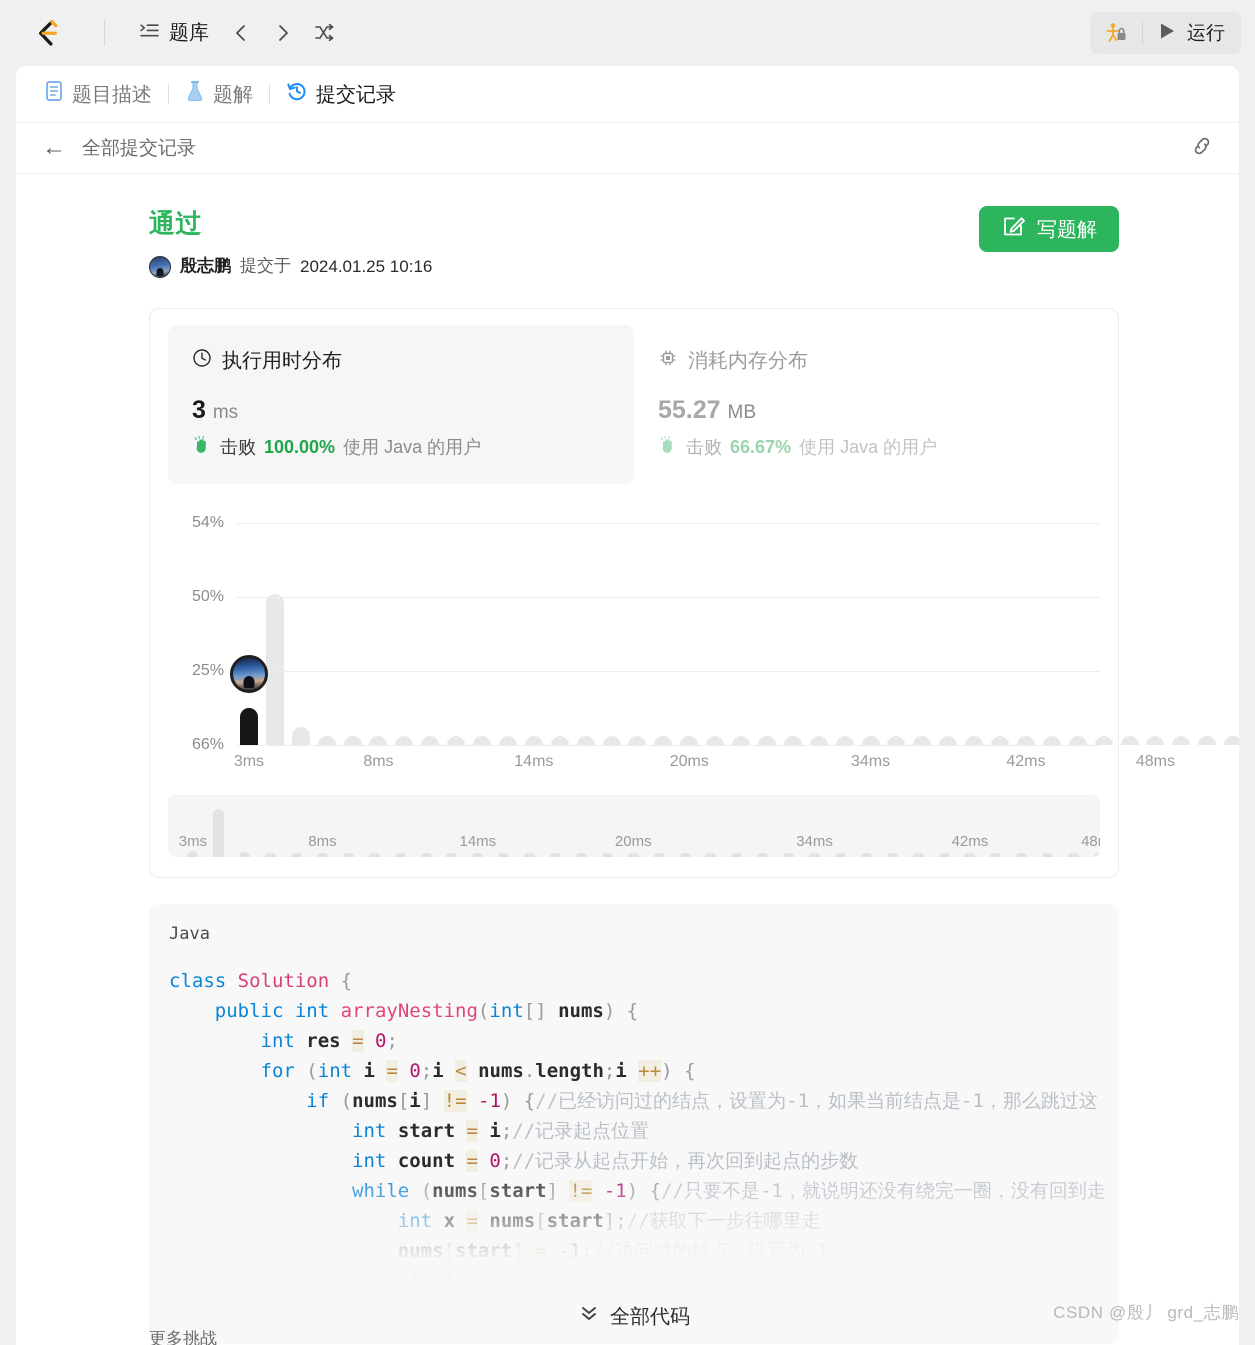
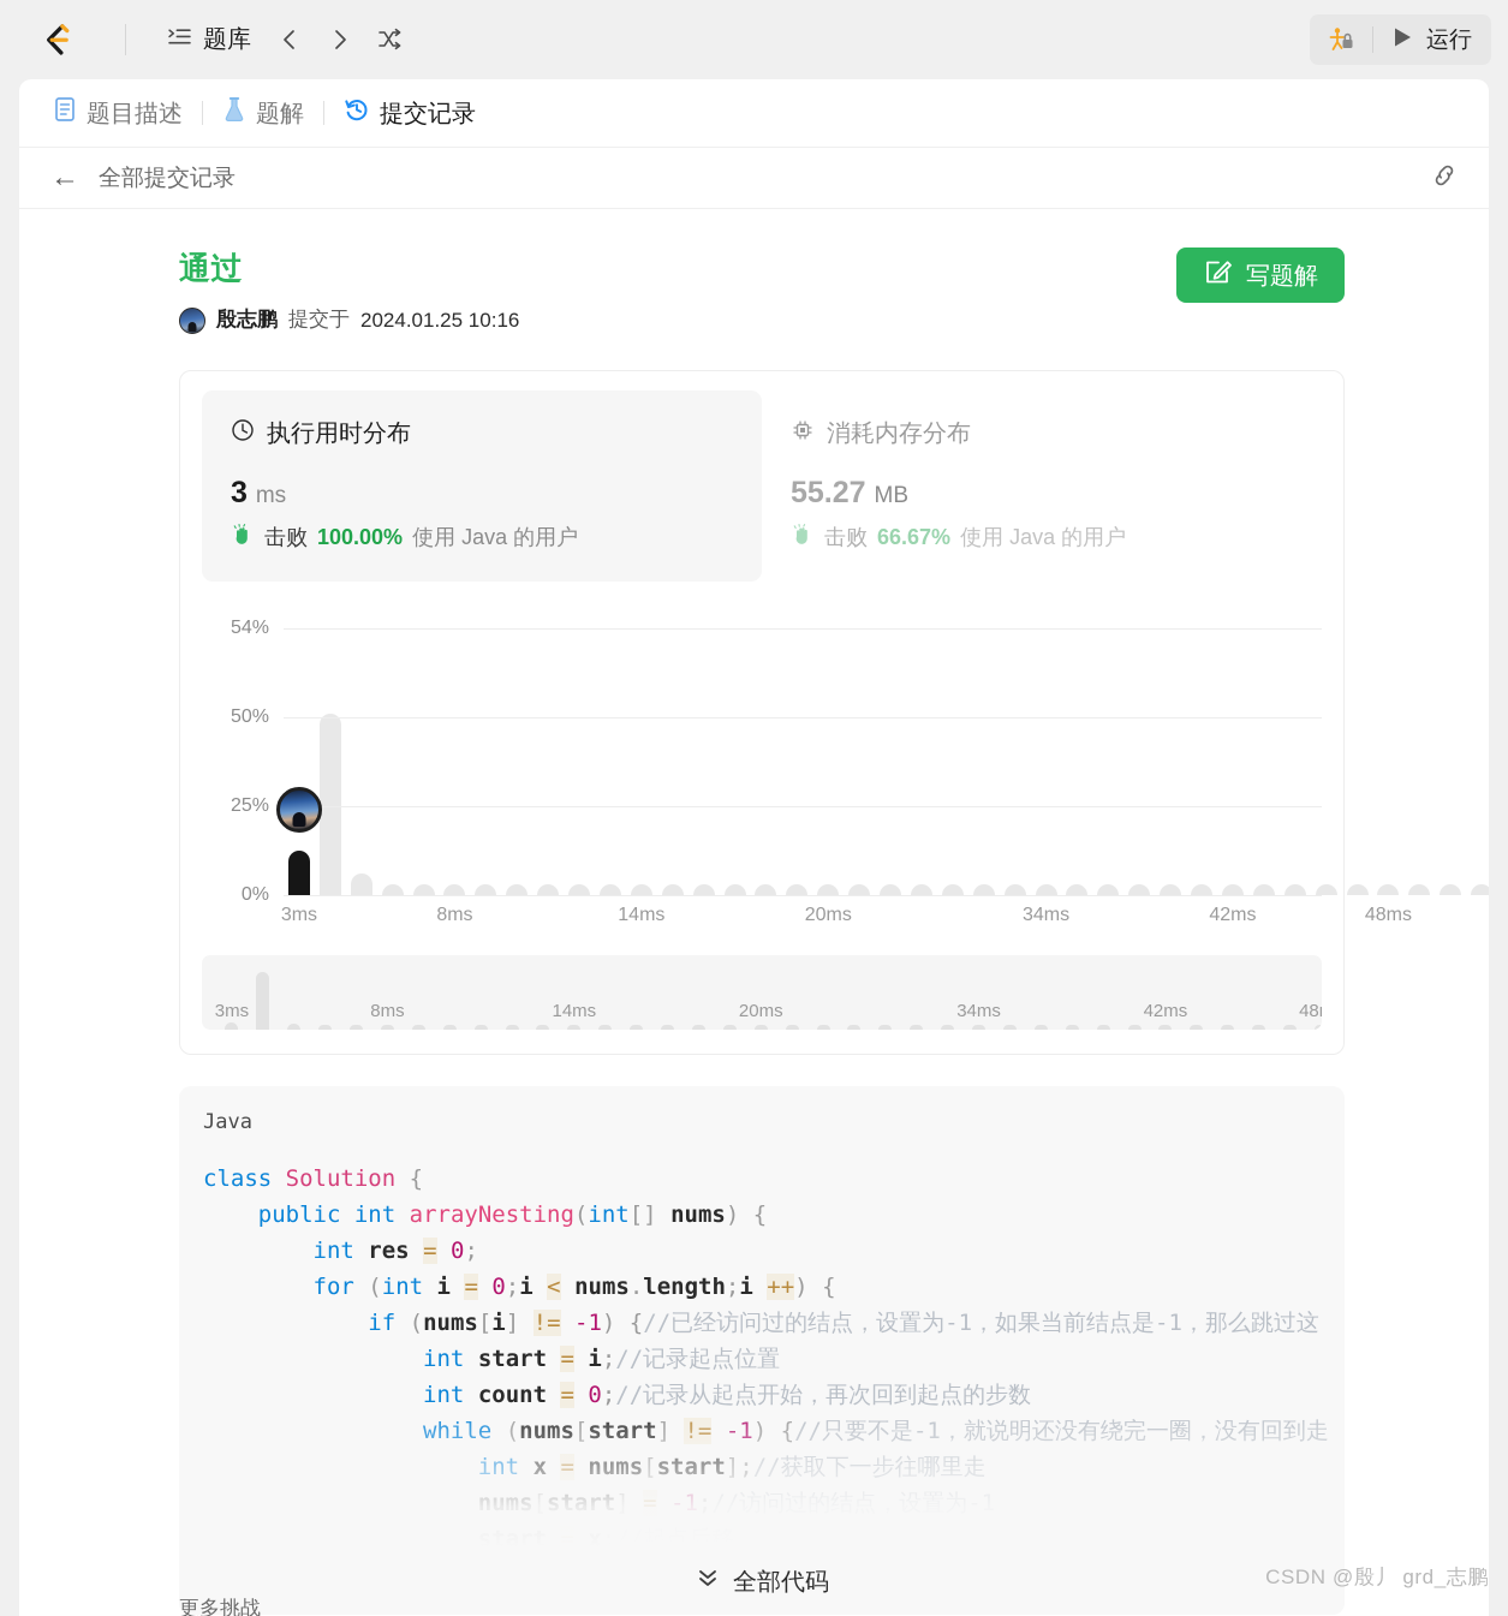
  题库
  运行
  题目描述
  题解
  提交记录
  ←
  全部提交记录
  通过
  殷志鹏
  提交于
  2024.01.25 10:16
  写题解
  执行用时分布
  3 ms
  击败
  100.00%
  使用 Java 的用户
  消耗内存分布
  55.27 MB
  击败
  66.67%
  使用 Java 的用户
- 66%
+ 0%
  25%
  50%
  54%
  3ms
  8ms
  14ms
  20ms
  34ms
  42ms
  48ms
  3ms
  8ms
  14ms
  20ms
  34ms
  42ms
  Java
  class Solution {
  public int arrayNesting(int[] nums) {
  int res = 0;
  for (int i = 0;i < nums.length;i ++) {
  if (nums[i] != -1) {//已经访问过的结点，设置为-1，如果当前结点是-1，那么跳过这
  int start = i;//记录起点位置
  int count = 0;//记录从起点开始，再次回到起点的步数
  全部代码
  更多挑战
  CSDN @殷丿 grd_志鹏
